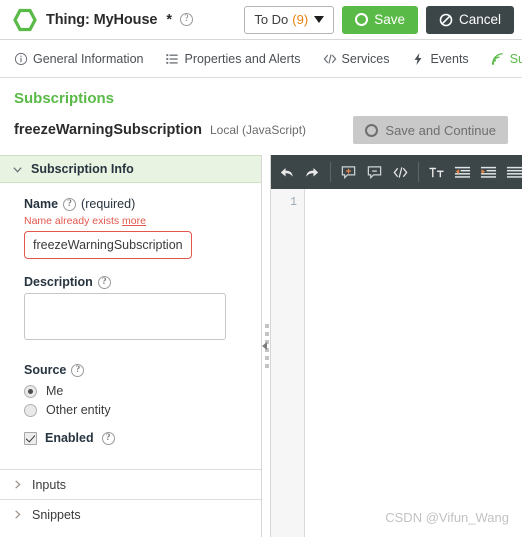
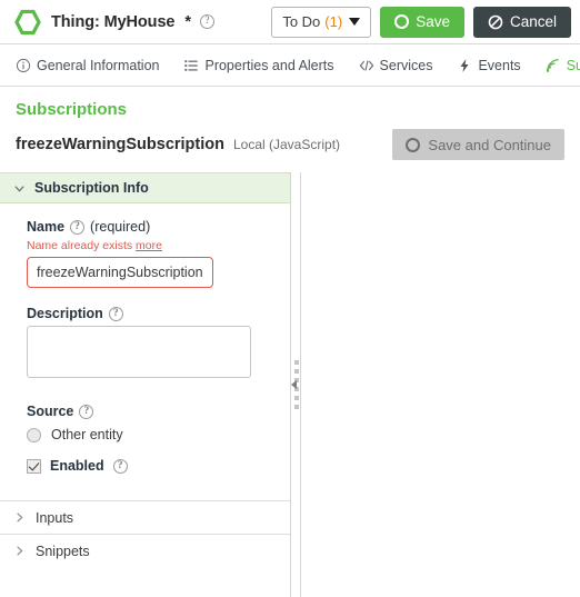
  Thing: MyHouse
  *
  ?
  To Do
- (9)
+ (1)
  Save
  Cancel
  General Information
  Properties and Alerts
  Services
  Events
  Subscriptions
  freezeWarningSubscription
  Local (JavaScript)
  Save and Continue
  Subscription Info
  Name
  ?
  (required)
  Name already exists more
  freezeWarningSubscription
  Description
  ?
  Source
  ?
- Me
  Other entity
  Enabled
  ?
  Inputs
  Snippets
- 1
- CSDN @Vifun_Wang
